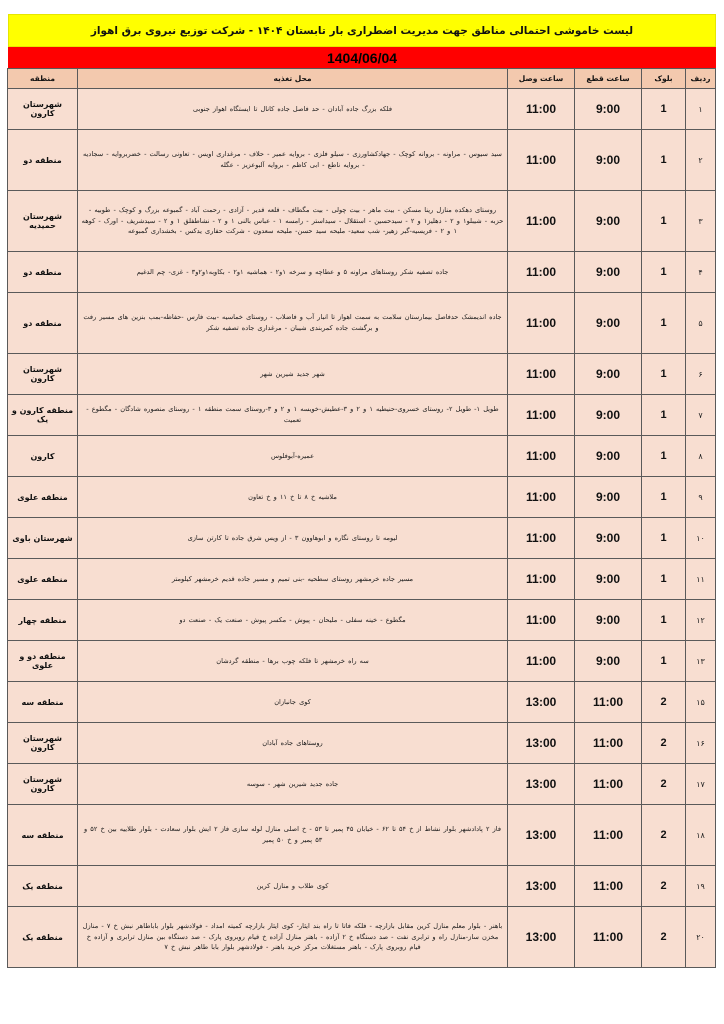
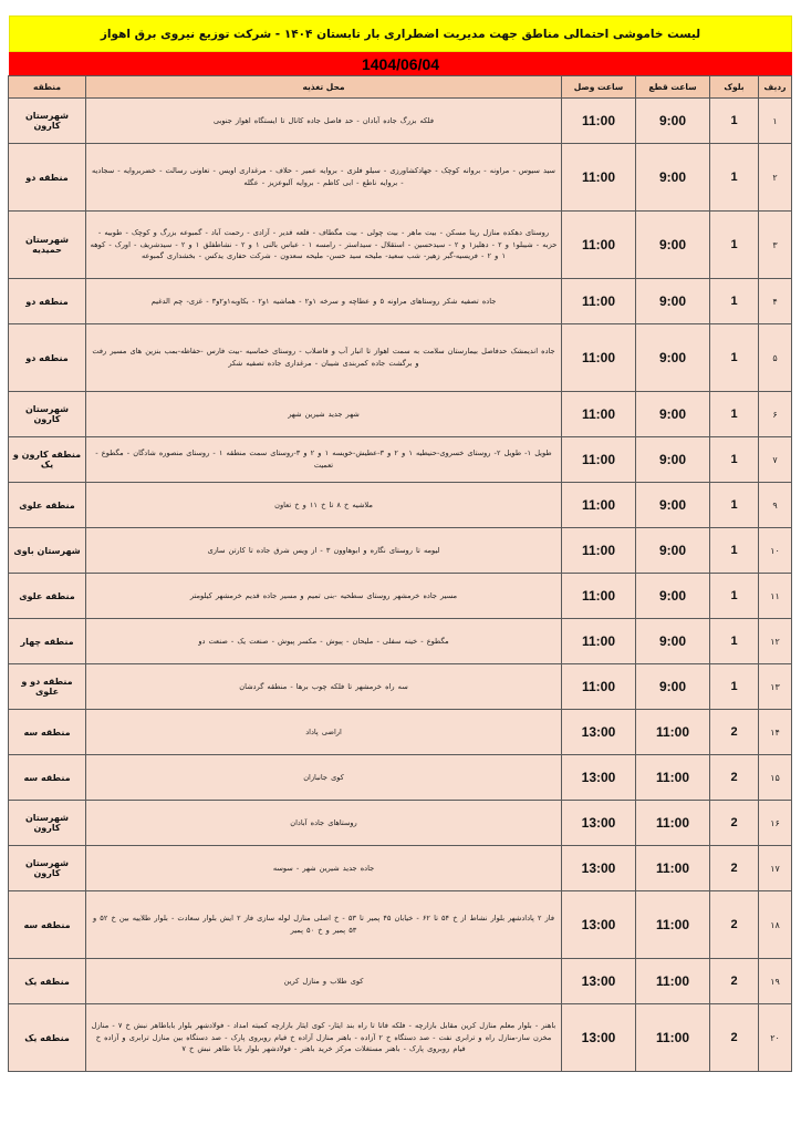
  لیست خاموشی احتمالی مناطق جهت مدیریت اضطراری بار تابستان ۱۴۰۴ - شرکت توزیع نیروی برق اهواز
  1404/06/04
  ردیف	بلوک	ساعت قطع	ساعت وصل	محل تغذیه	منطقه
  ۱	1	9:00	11:00	فلکه بزرگ جاده آبادان - حد فاصل جاده کانال تا ایستگاه اهواز جنوبی	شهرستان کارون
  ۲	1	9:00	11:00	سید سیوس - مراونه - بروانه کوچک - جهادکشاورزی - سیلو فلزی - بروایه عمیر - حلاف - مرغداری اویس - تعاونی رسالت - خضربروایه - سجادیه - بروایه ناطع - ابی کاظم - بروایه آلبوعزیز - عگله	منطقه دو
  ۳	1	9:00	11:00	روستای دهکده منازل رینا مسکن - بیت ماهر - بیت چولی - بیت مگطاف - قلعه قدیر - آزادی - رحمت آباد - گمبوعه بزرگ و کوچک - طوبیه - حزبه - شیبلو۱ و ۲ - دهلیز۱ و ۲ - سیدحسین - استقلال - سیداستر - رامسه ۱ - عباس بالنی ۱ و ۲ - نشاطفلق ۱ و ۲ - سیدشریف - اورک - کوهه ۱ و ۲ - فریسیه-گبر زهیر- شب سعید- ملیحه سید حسن- ملیحه سعدون - شرکت حفاری یدکس - بخشداری گمبوعه	شهرستان حمیدیه
  ۴	1	9:00	11:00	جاده تصفیه شکر روستاهای مراونه ۵ و عطاچه و سرخه ۱و۲ - هماشیه ۱و۲ - بکاوبه۱و۲و۳ - غزی- چم الدغیم	منطقه دو
  ۵	1	9:00	11:00	جاده اندیمشک حدفاصل بیمارستان سلامت به سمت اهواز تا انبار آب و فاضلاب - روستای خماسیه -بیت فارس -حفاظه-بمب بنزین های مسیر رفت و برگشت جاده کمربندی شیبان - مرغداری جاده تصفیه شکر	منطقه دو
  ۶	1	9:00	11:00	شهر جدید شیرین شهر	شهرستان کارون
  ۷	1	9:00	11:00	طویل ۱- طویل ۲- روستای خسروی-حنیطیه ۱ و ۲ و ۳-عطیش-خویسه ۱ و ۲ و ۳-روستای سمت منطقه ۱ - روستای منصوره شادگان - مگطوع - تعمیت	منطقه کارون و یک
- ۸	1	9:00	11:00	عمیره-آبوفلوس	کارون
  ۹	1	9:00	11:00	ملاشیه خ ۸ تا خ ۱۱ و خ تعاون	منطقه علوی
  ۱۰	1	9:00	11:00	لیومه تا روستای نگاره و ابوهاوون ۳ - از ویس شرق جاده تا کارتن سازی	شهرستان باوی
  ۱۱	1	9:00	11:00	مسیر جاده خرمشهر روستای سطحیه -بنی تمیم و مسیر جاده قدیم خرمشهر کیلومتر	منطقه علوی
  ۱۲	1	9:00	11:00	مگطوع - خینه سفلی - ملیحان - پیوش - مکسر پیوش - صنعت یک - صنعت دو	منطقه چهار
  ۱۳	1	9:00	11:00	سه راه خرمشهر تا فلکه چوب بر‌ها - منطقه گردشان	منطقه دو و علوی
+ ۱۴	2	11:00	13:00	اراضی پاداد	منطقه سه
  ۱۵	2	11:00	13:00	کوی جانبازان	منطقه سه
  ۱۶	2	11:00	13:00	روستاهای جاده آبادان	شهرستان کارون
  ۱۷	2	11:00	13:00	جاده جدید شیرین شهر - سوسه	شهرستان کارون
  ۱۸	2	11:00	13:00	فاز ۲ پادادشهر بلوار نشاط از خ ۵۴ تا ۶۲ - خیابان ۴۵ پمیر تا ۵۳ - خ اصلی منازل لوله سازی فاز ۲ ایش بلوار سعادت - بلوار طلاییه بین خ ۵۲ و ۵۳ پمیر و خ ۵۰ پمیر	منطقه سه
  ۱۹	2	11:00	13:00	کوی طلاب و منازل کرین	منطقه یک
  ۲۰	2	11:00	13:00	باهنر - بلوار معلم منازل کرین مقابل بازارچه - فلکه فاتا تا راه بند ایثار- کوی ایثار بازارچه کمیته امداد - فولادشهر بلوار باباطاهر نبش خ ۷ - منازل مخزن ساز-منازل راه و ترابری نفت - صد دستگاه خ ۲ آزاده - باهنر منازل آزاده خ قیام روبروی پارک - صد دستگاه بین منازل ترابری و آزاده خ قیام روبروی پارک - باهنر مستغلات مرکز خرید باهنر - فولادشهر بلوار بابا طاهر نبش خ ۷	منطقه یک
